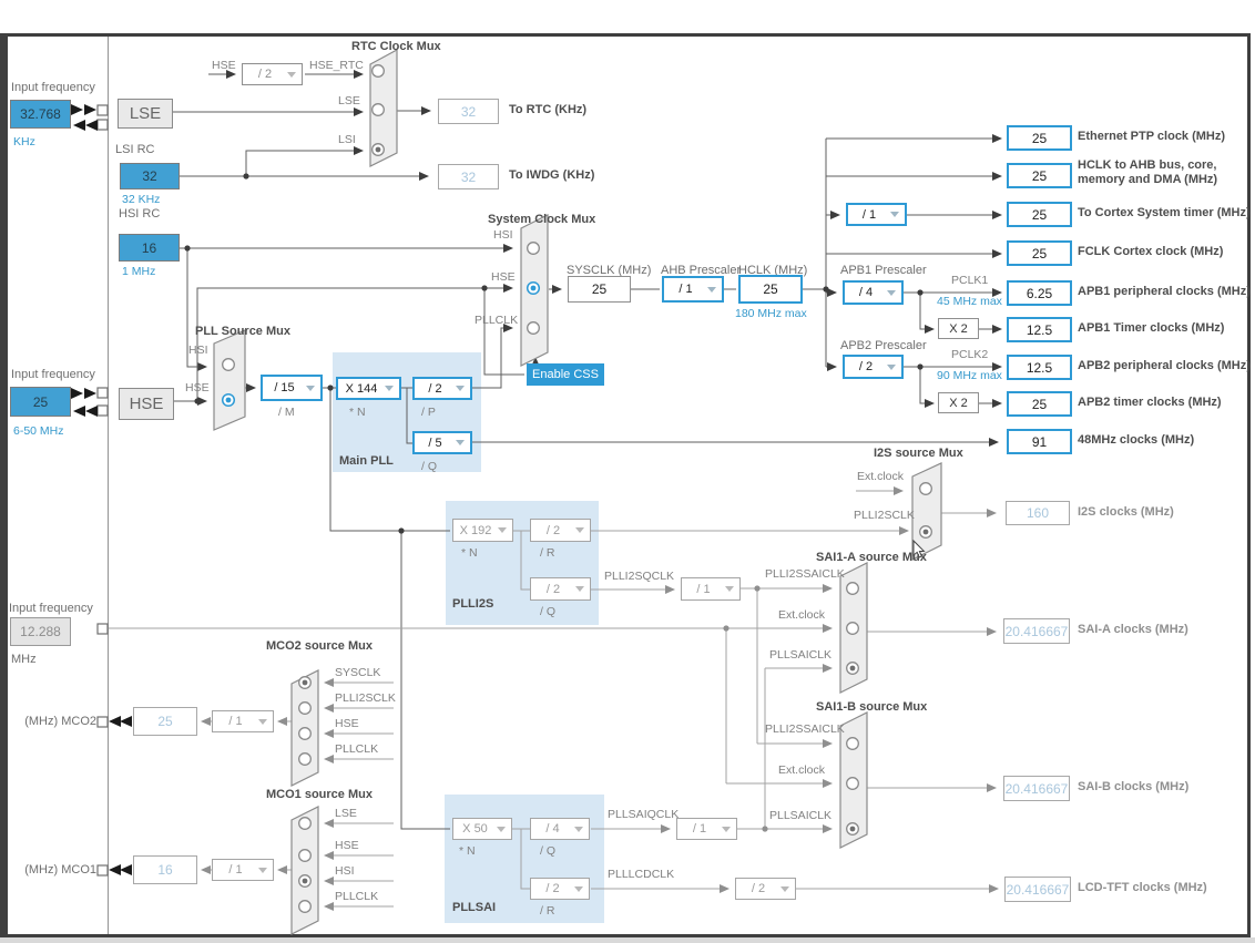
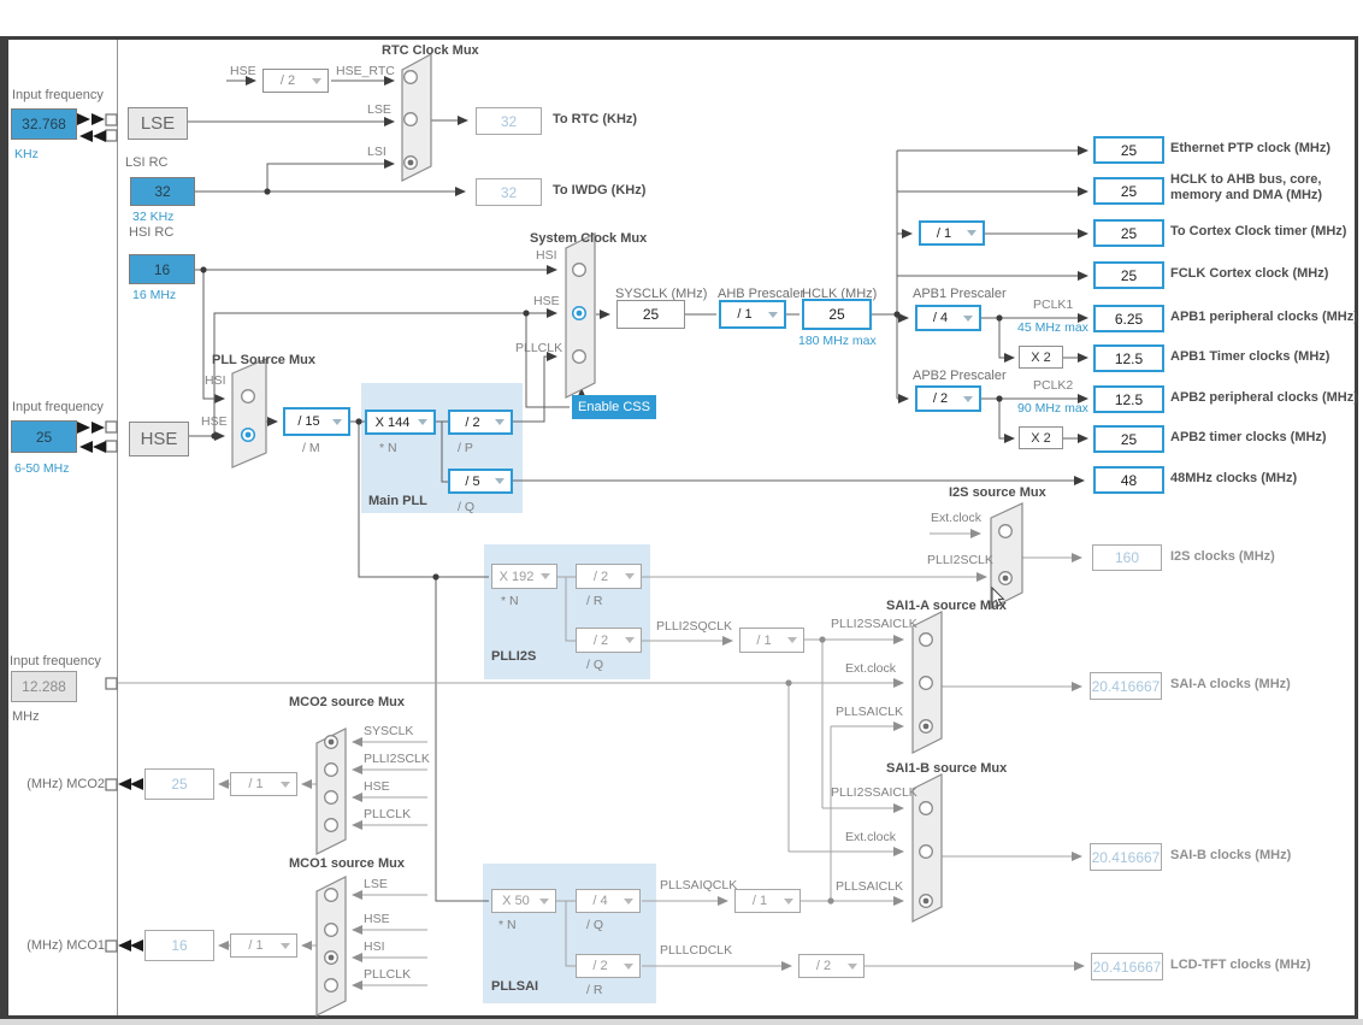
  Input frequency
  32.768
  KHz
  LSE
  LSI RC
  32
  32 KHz
  HSI RC
  16
- 1 MHz
+ 16 MHz
  Input frequency
  25
  6-50 MHz
  HSE
  Input frequency
  12.288
  MHz
  RTC Clock Mux
  HSE
  / 2
  HSE_RTC
  LSE
  LSI
  32
  To RTC (KHz)
  32
  To IWDG (KHz)
  PLL Source Mux
  HSI
  HSE
  / 15
  / M
  X 144
  * N
  / 2
  / P
  / 5
  / Q
  Main PLL
  System Clock Mux
  HSI
  HSE
  PLLCLK
  Enable CSS
  SYSCLK (MHz)
  25
  AHB Prescaler
  / 1
  HCLK (MHz)
  25
  180 MHz max
  / 1
  APB1 Prescaler
  / 4
  PCLK1
  45 MHz max
  X 2
  APB2 Prescaler
  / 2
  PCLK2
  90 MHz max
  X 2
  25
  Ethernet PTP clock (MHz)
  25
  HCLK to AHB bus, core,
  memory and DMA (MHz)
  25
- To Cortex System timer (MHz)
+ To Cortex Clock timer (MHz)
  25
  FCLK Cortex clock (MHz)
  6.25
  APB1 peripheral clocks (MHz)
  12.5
  APB1 Timer clocks (MHz)
  12.5
  APB2 peripheral clocks (MHz)
  25
  APB2 timer clocks (MHz)
- 91
+ 48
  48MHz clocks (MHz)
  160
  I2S clocks (MHz)
  20.416667
  SAI-A clocks (MHz)
  20.416667
  SAI-B clocks (MHz)
  20.416667
  LCD-TFT clocks (MHz)
  I2S source Mux
  Ext.clock
  PLLI2SCLK
  X 192
  * N
  / 2
  / R
  / 2
  / Q
  PLLI2S
  PLLI2SQCLK
  / 1
  SAI1-A source Mux
  PLLI2SSAICLK
  Ext.clock
  PLLSAICLK
  SAI1-B source Mux
  PLLI2SSAICLK
  Ext.clock
  PLLSAICLK
  X 50
  * N
  / 4
  / Q
  / 2
  / R
  PLLSAI
  PLLSAIQCLK
  / 1
  PLLLCDCLK
  / 2
  MCO2 source Mux
  SYSCLK
  PLLI2SCLK
  HSE
  PLLCLK
  / 1
  25
  (MHz) MCO2
  MCO1 source Mux
  LSE
  HSE
  HSI
  PLLCLK
  / 1
  16
  (MHz) MCO1
